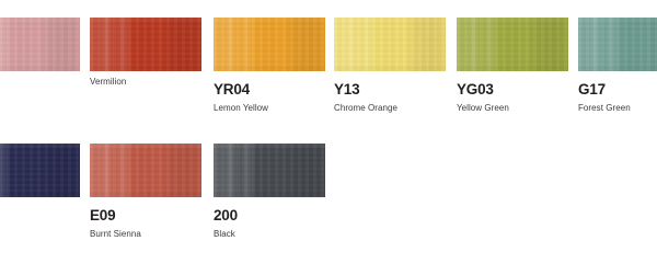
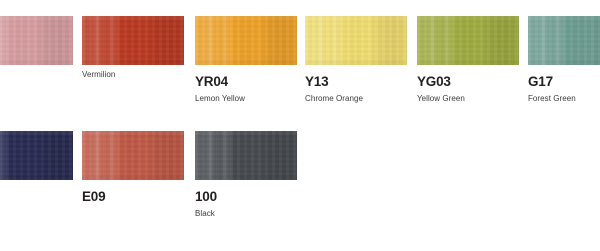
  Vermilion
  YR04
  Lemon Yellow
  Y13
  Chrome Orange
  YG03
  Yellow Green
  G17
  Forest Green
  E09
- Burnt Sienna
- 200
+ 100
  Black
